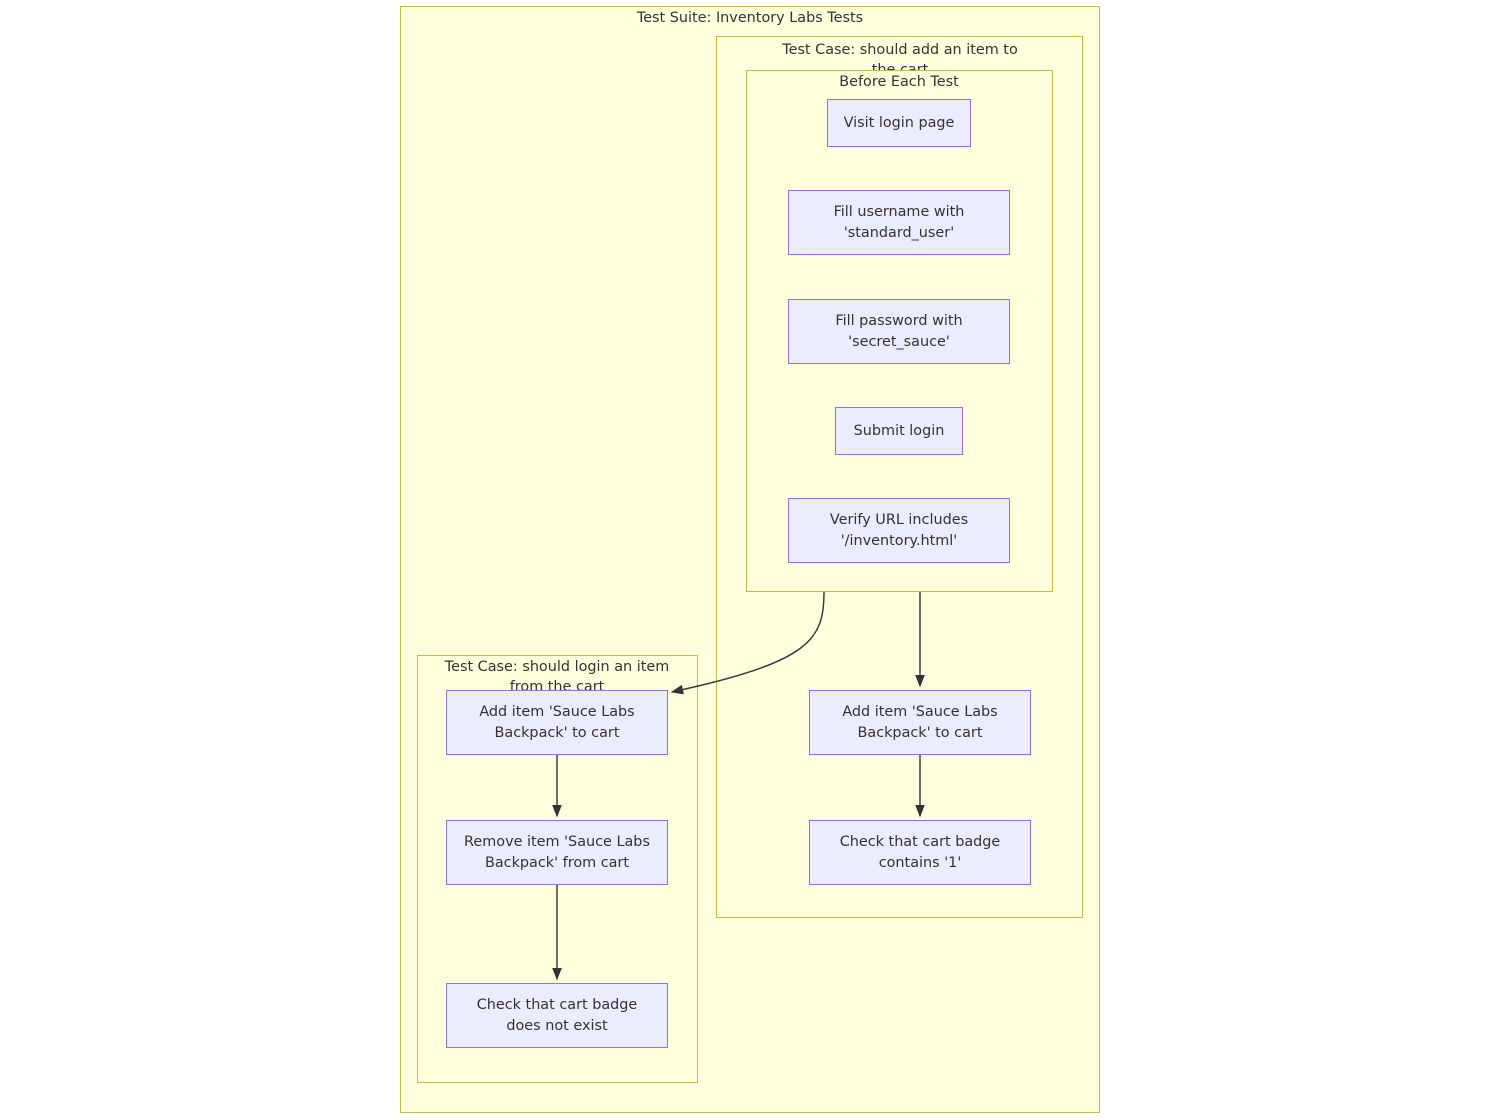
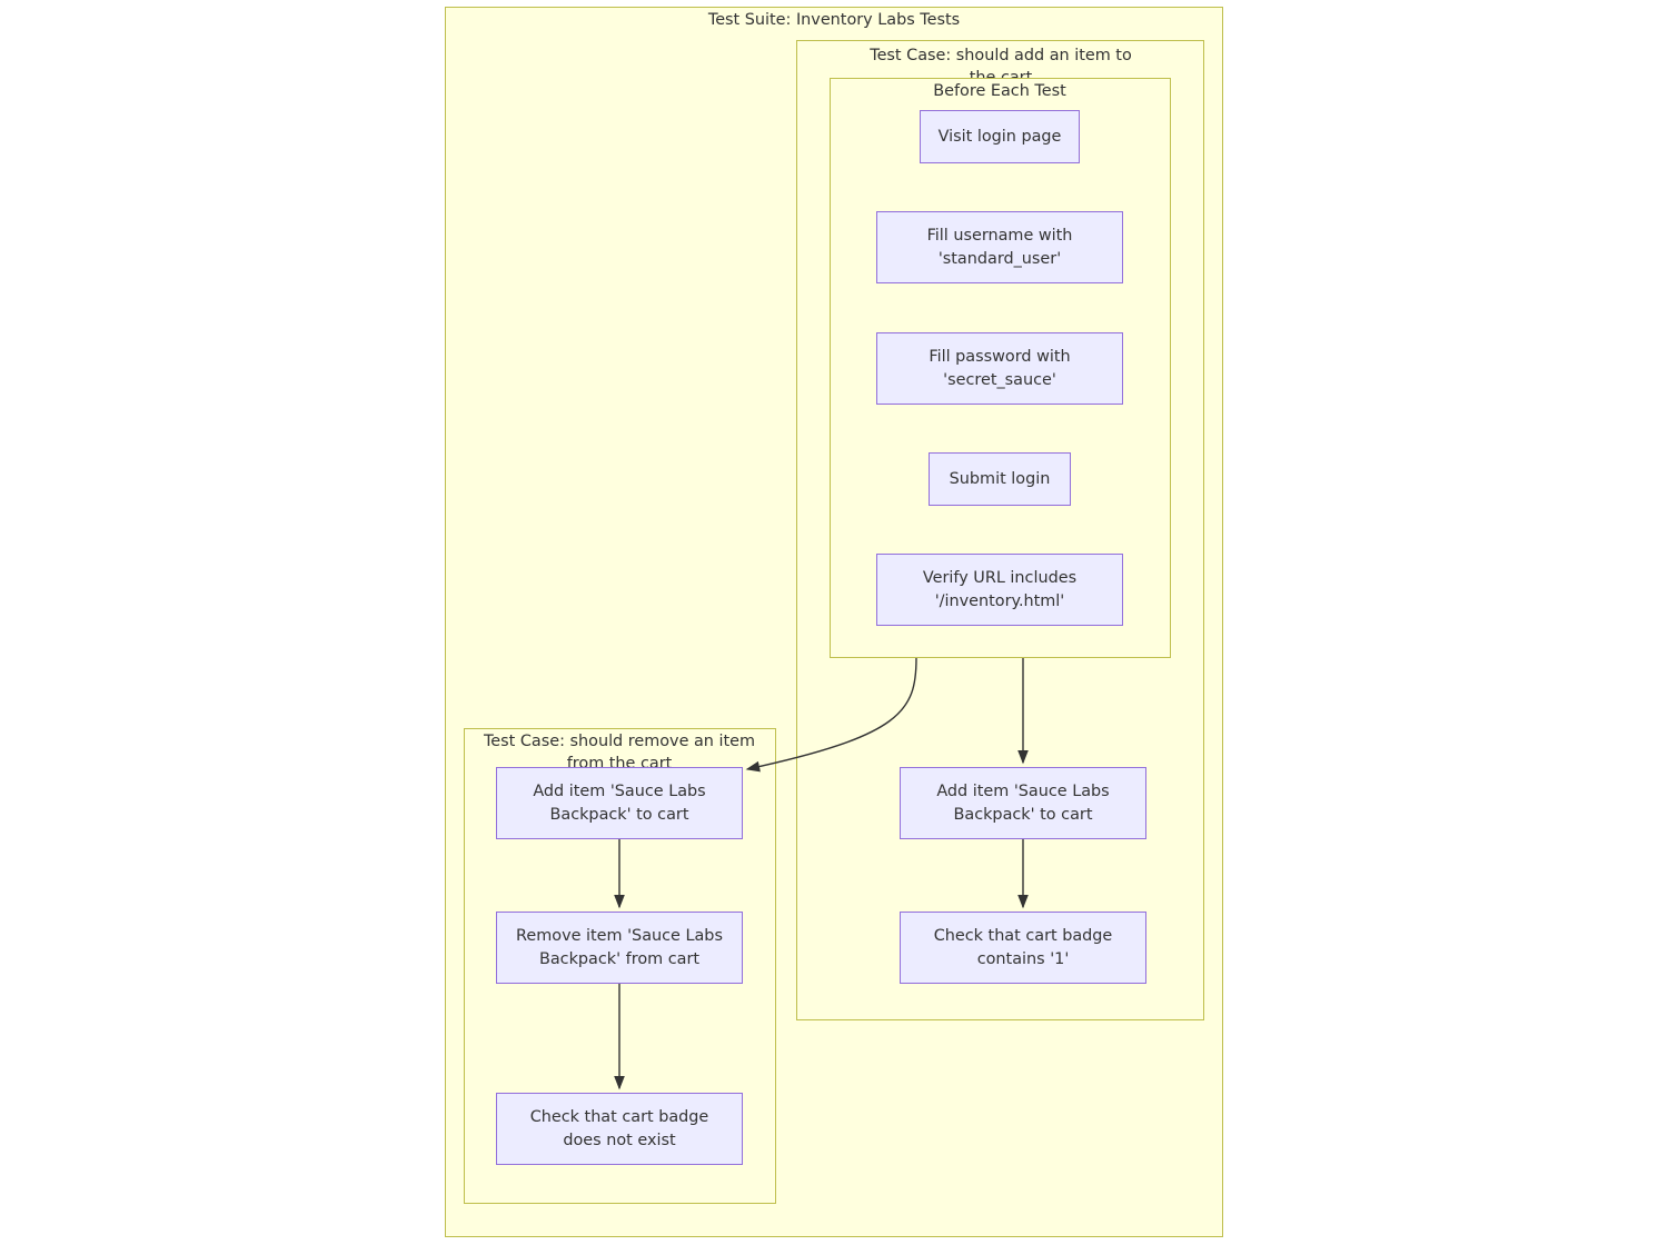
  Test Suite: Inventory Labs Tests
  Test Case: should add an item to
  Before Each Test
- Test Case: should login an item from the cart
+ Test Case: should remove an item from the cart
  Visit login page
  Fill username with
  'standard_user'
  Fill password with
  'secret_sauce'
  Submit login
  Verify URL includes
  '/inventory.html'
  Add item 'Sauce Labs
  Backpack' to cart
  Check that cart badge
  contains '1'
  Add item 'Sauce Labs
  Backpack' to cart
  Remove item 'Sauce Labs
  Backpack' from cart
  Check that cart badge
  does not exist
